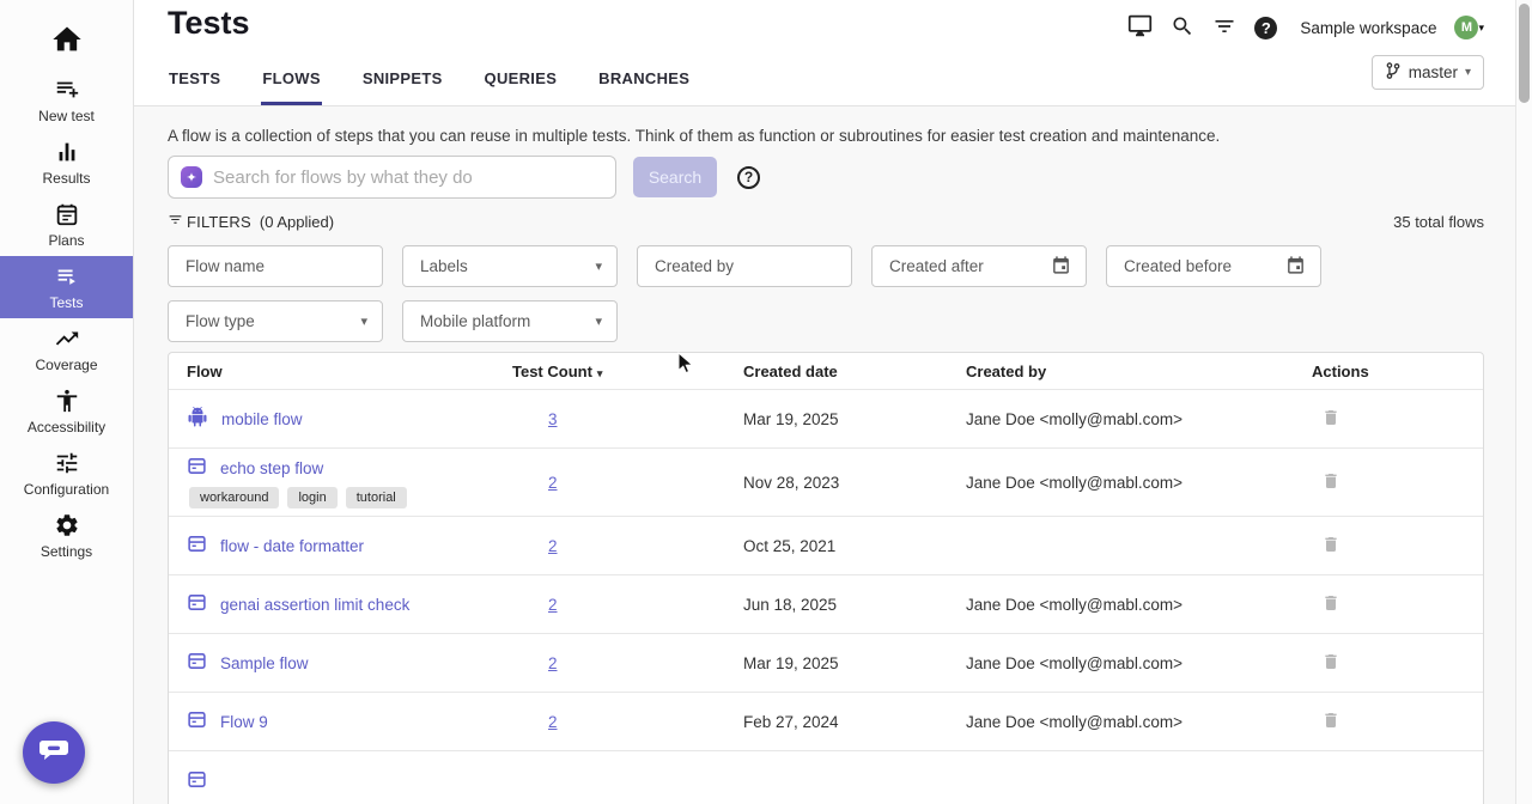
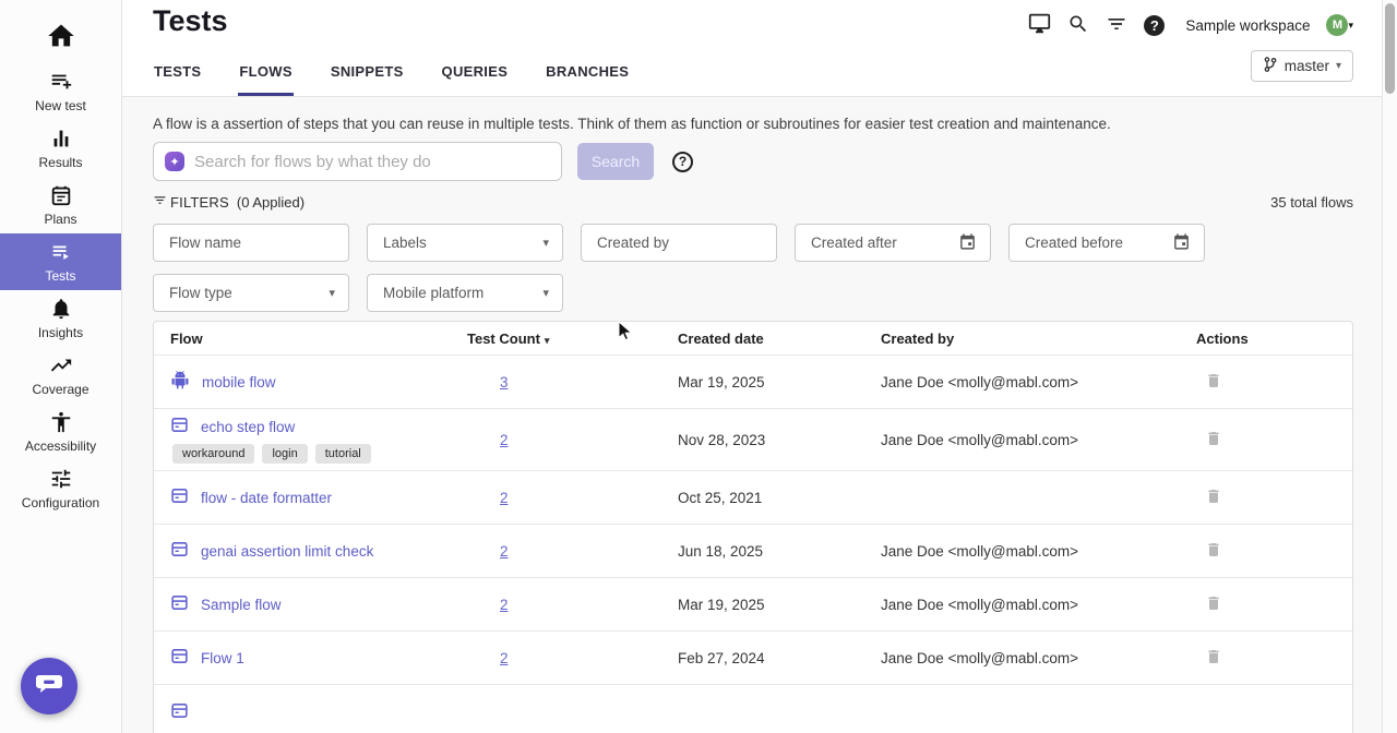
  New test
  Results
  Plans
  Tests
+ Insights
  Coverage
  Accessibility
  Configuration
- Settings
  Tests
  ?
  Sample workspace
  M
  ▾
  TESTS
  FLOWS
  SNIPPETS
  QUERIES
  BRANCHES
  master
  ▾
- A flow is a collection of steps that you can reuse in multiple tests. Think of them as function or subroutines for easier test creation and maintenance.
+ A flow is a assertion of steps that you can reuse in multiple tests. Think of them as function or subroutines for easier test creation and maintenance.
  ✦
  Search for flows by what they do
  Search
  ?
  FILTERS
  (0 Applied)
  35 total flows
  Flow name
  Labels
  ▾
  Created by
  Created after
  Created before
  Flow type
  ▾
  Mobile platform
  ▾
  Flow
  Test Count ▾
  Created date
  Created by
  Actions
  mobile flow
  3
  Mar 19, 2025
  Jane Doe <molly@mabl.com>
  echo step flow
  workaround
  login
  tutorial
  2
  Nov 28, 2023
  Jane Doe <molly@mabl.com>
  flow - date formatter
  2
  Oct 25, 2021
  genai assertion limit check
  2
  Jun 18, 2025
  Jane Doe <molly@mabl.com>
  Sample flow
  2
  Mar 19, 2025
  Jane Doe <molly@mabl.com>
- Flow 9
+ Flow 1
  2
  Feb 27, 2024
  Jane Doe <molly@mabl.com>
